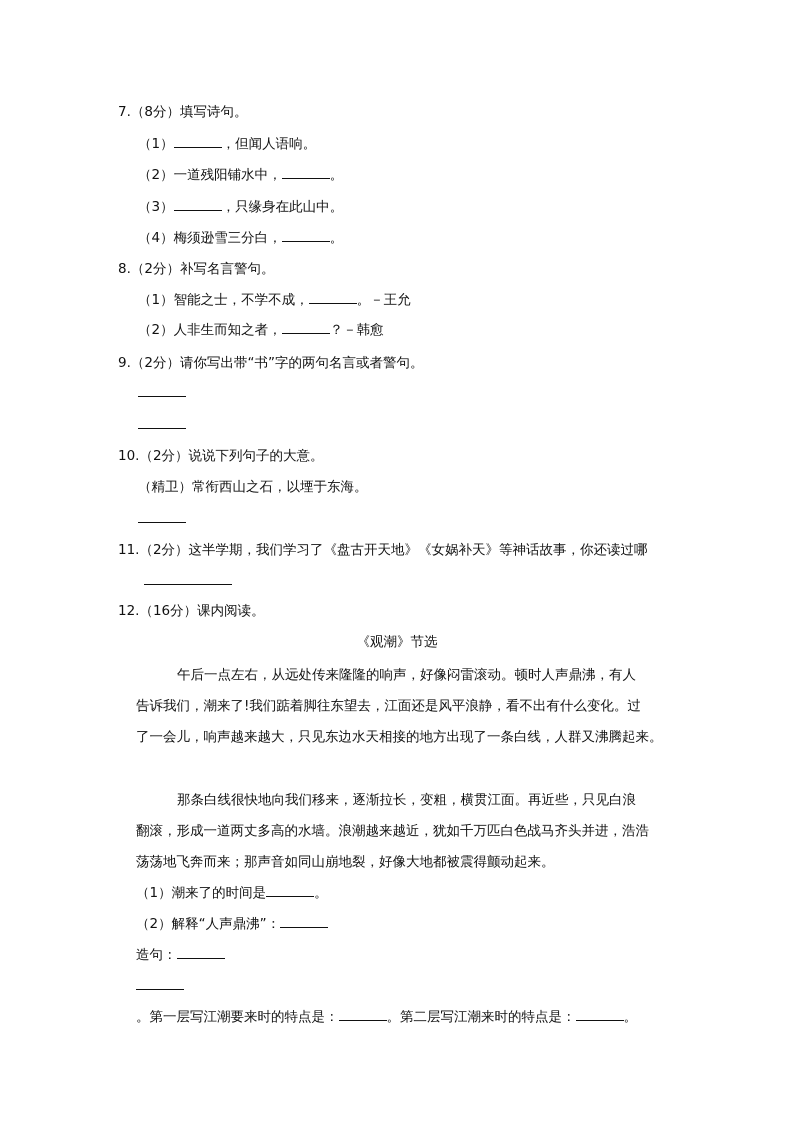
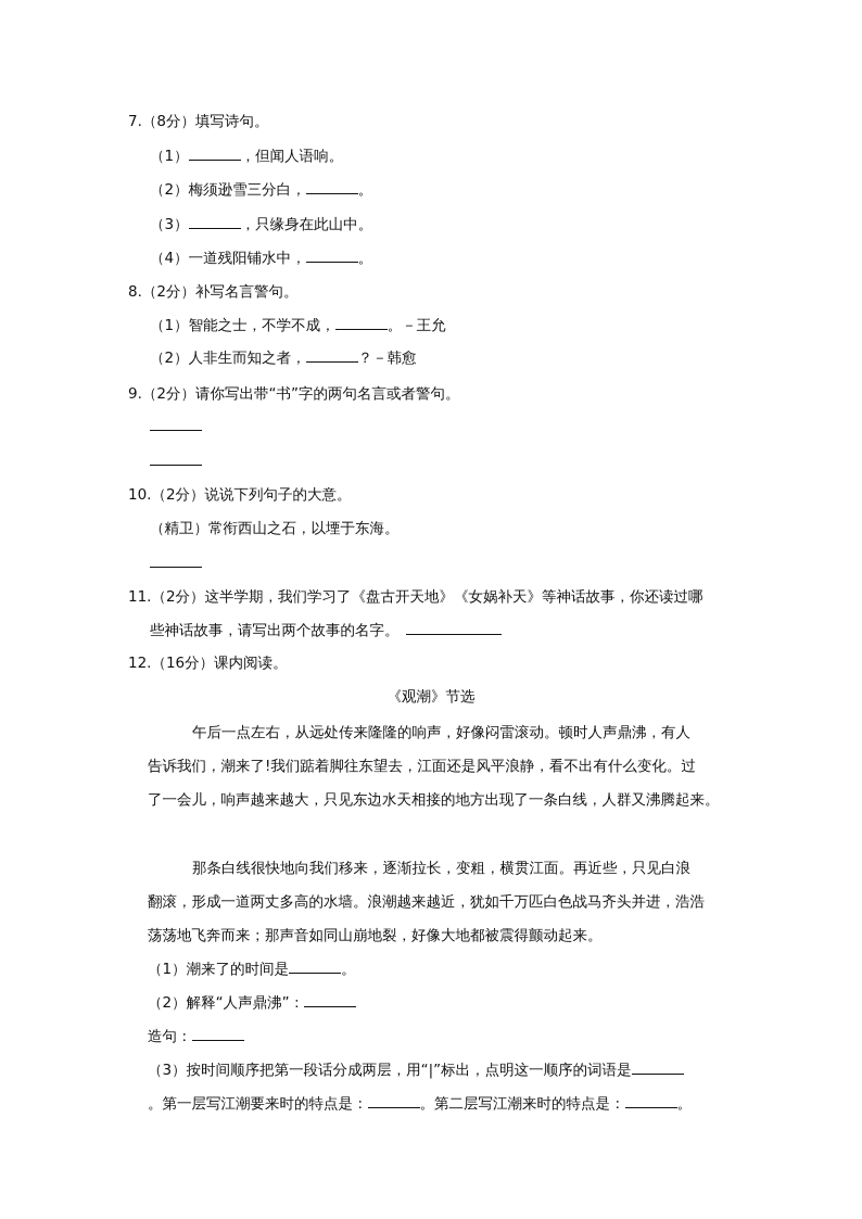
  7.（8分）填写诗句。
  （1） ，但闻人语响。
- （2）一道残阳铺水中， 。
+ （2）梅须逊雪三分白， 。
  （3） ，只缘身在此山中。
- （4）梅须逊雪三分白， 。
+ （4）一道残阳铺水中， 。
  8.（2分）补写名言警句。
  （1）智能之士，不学不成， 。－王允
  （2）人非生而知之者， ？－韩愈
  9.（2分）请你写出带“书”字的两句名言或者警句。
  10.（2分）说说下列句子的大意。
  （精卫）常衔西山之石，以堙于东海。
  11.（2分）这半学期，我们学习了《盘古开天地》《女娲补天》等神话故事，你还读过哪
+ 些神话故事，请写出两个故事的名字。
  12.（16分）课内阅读。
  《观潮》节选
  午后一点左右，从远处传来隆隆的响声，好像闷雷滚动。顿时人声鼎沸，有人
  告诉我们，潮来了!我们踮着脚往东望去，江面还是风平浪静，看不出有什么变化。过
  了一会儿，响声越来越大，只见东边水天相接的地方出现了一条白线，人群又沸腾起来。
  那条白线很快地向我们移来，逐渐拉长，变粗，横贯江面。再近些，只见白浪
  翻滚，形成一道两丈多高的水墙。浪潮越来越近，犹如千万匹白色战马齐头并进，浩浩
  荡荡地飞奔而来；那声音如同山崩地裂，好像大地都被震得颤动起来。
  （1）潮来了的时间是 。
  （2）解释“人声鼎沸”：
  造句：
+ （3）按时间顺序把第一段话分成两层，用“|”标出，点明这一顺序的词语是
  。第一层写江潮要来时的特点是： 。第二层写江潮来时的特点是： 。
